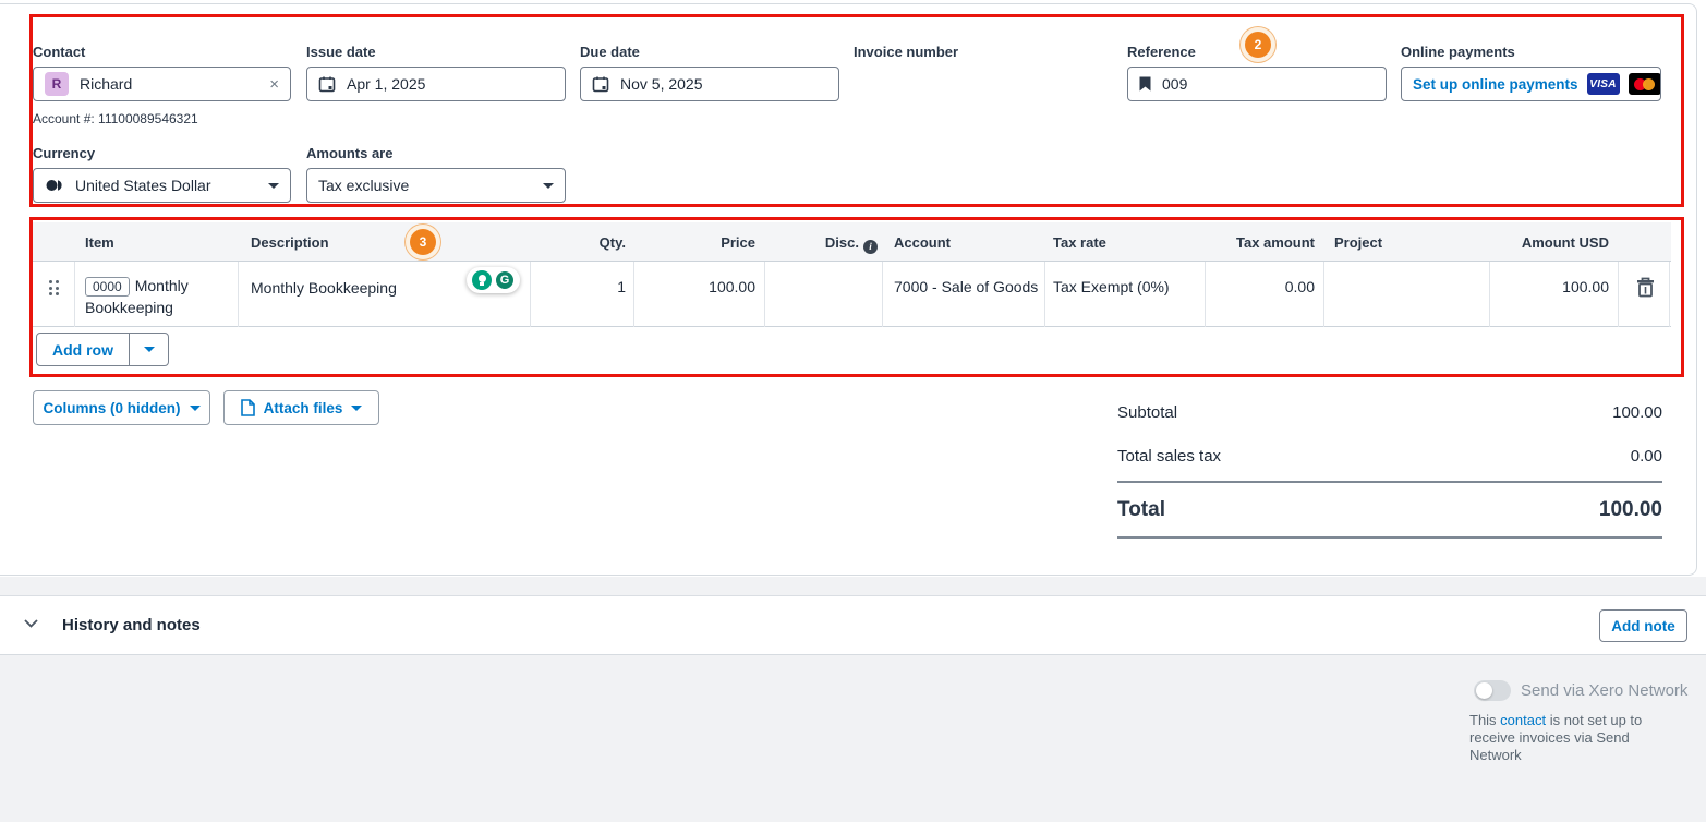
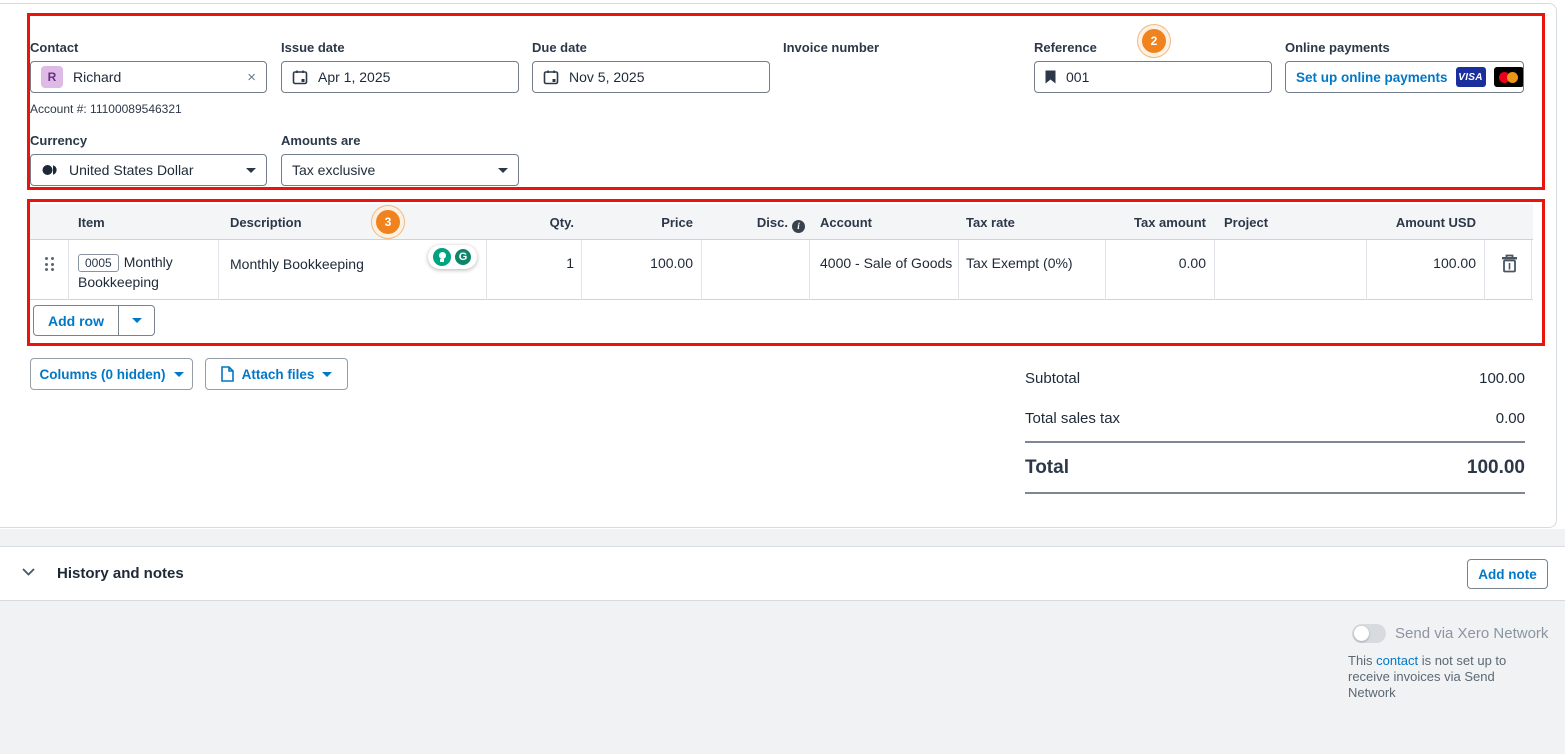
  Contact
  R
  Richard
  ×
  Account #: 11100089546321
  Issue date
  Apr 1, 2025
  Due date
  Nov 5, 2025
  Invoice number
  Reference
- 009
+ 001
  2
  Online payments
  Set up online payments
  VISA
  Currency
  United States Dollar
  Amounts are
  Tax exclusive
  Item
  Description
  3
  Qty.
  Price
  Disc. i
  Account
  Tax rate
  Tax amount
  Project
  Amount USD
- 0000 Monthly Bookkeeping
+ 0005 Monthly Bookkeeping
  Monthly Bookkeeping
  G
  1
  100.00
- 7000 - Sale of Goods
+ 4000 - Sale of Goods
  Tax Exempt (0%)
  0.00
  100.00
  Add row
  Columns (0 hidden)
  Attach files
  Subtotal
  100.00
  Total sales tax
  0.00
  Total
  100.00
  History and notes
  Add note
  Send via Xero Network
  This contact is not set up to receive invoices via Send Network
